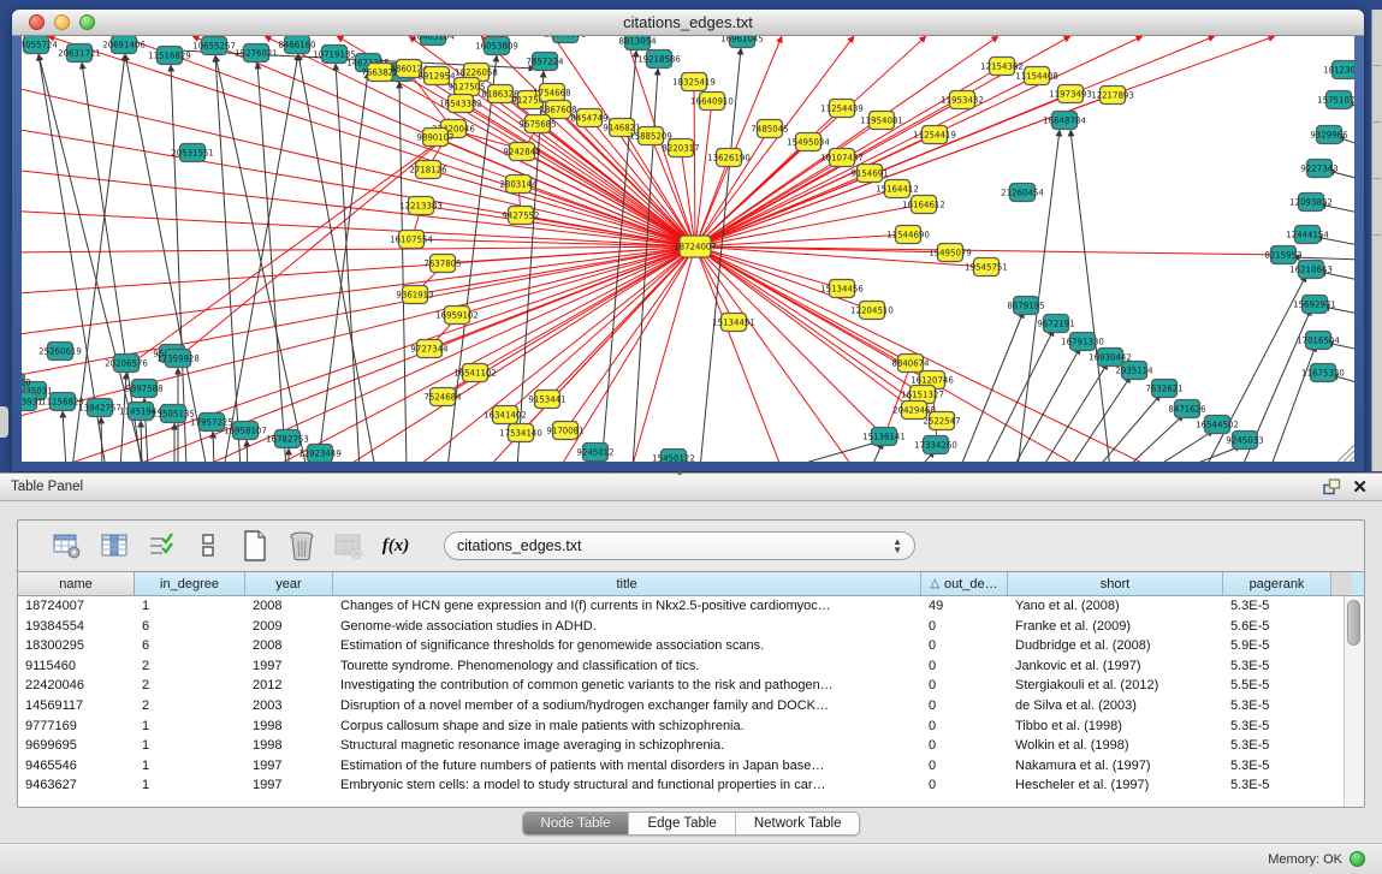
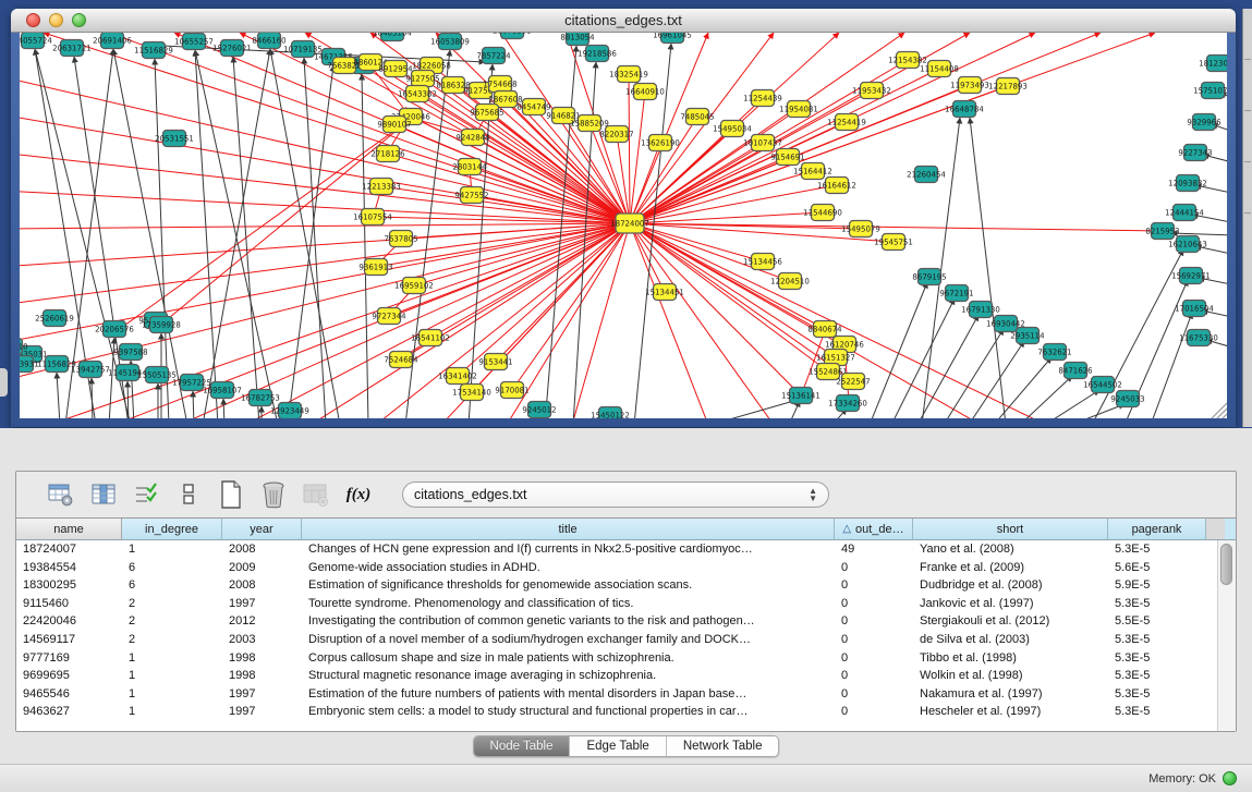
  citations_edges.txt
  4055724
  20631721
  20691406
  11516829
  10655257
  15276021
  8466160
  10719135
  18403104
  16053809
  7857224
  8813054
  19218586
  16961045
  20531551
  766382
  886012
  8912954
  18226058
  9127505
  16543382
  8186328
  91275
  1754668
  2867608
  9675685
  9890107
  9242844
  2718126
  2803144
  12213383
  9427552
  16107554
  7637805
  9361913
  16959102
  9727344
  16541102
  7524684
  16341402
  9153441
  17534140
  9170081
  8454749
  9146821
  15885209
  8220317
  18325419
  16640910
  13626190
  7485045
  15495034
  10107437
  9154691
  15164412
  16164612
  11254439
  11954081
  11254419
  11953432
  12154382
  11154408
  11973493
  12217893
  11544690
  15495079
  19545751
  15134456
  12204510
  15134451
  8840674
  16120746
  16151327
- 20429468
+ 15524861
  2522547
  25260619
  35031
  11156829
  13942757
  11451944
  13505135
  20206576
  17359928
  9397588
  17957225
  16958107
  16782753
  12923449
  9245012
  15450122
  15136141
  17334260
  8679195
  9672191
  16791330
  16930442
  2935114
  7632621
  8471626
  16544502
  9245033
  181230
  1575107
  9329966
  9227343
  12093832
  12444154
  8215953
  16210643
  15692971
  17016504
  11675330
  16648784
  21260454
  18724007
- ▴
- Table Panel
- ✕
  f(x)
  citations_edges.txt
  ▲
  ▼
  name
  in_degree
  year
  title
  △
  out_de…
  short
  pagerank
  18724007
  1
  2008
  Changes of HCN gene expression and I(f) currents in Nkx2.5-positive cardiomyoc…
  49
  Yano et al. (2008)
  5.3E-5
  19384554
  6
  2009
  Genome-wide association studies in ADHD.
  0
  Franke et al. (2009)
  5.6E-5
  18300295
  6
  2008
  Estimation of significance thresholds for genomewide association scans.
  0
  Dudbridge et al. (2008)
  5.9E-5
  9115460
  2
  1997
  Tourette syndrome. Phenomenology and classification of tics.
  0
  Jankovic et al. (1997)
  5.3E-5
  22420046
  2
  2012
  Investigating the contribution of common genetic variants to the risk and pathogen…
  0
  Stergiakouli et al. (2012)
  5.5E-5
  14569117
  2
  2003
  Disruption of a novel member of a sodium/hydrogen exchanger family and DOCK…
  0
  de Silva et al. (2003)
  5.3E-5
  9777169
  1
  1998
  Corpus callosum shape and size in male patients with schizophrenia.
  0
  Tibbo et al. (1998)
  5.3E-5
  9699695
  1
  1998
  Structural magnetic resonance image averaging in schizophrenia.
  0
  Wolkin et al. (1998)
  5.3E-5
  9465546
  1
  1997
  Estimation of the future numbers of patients with mental disorders in Japan base…
  0
  Nakamura et al. (1997)
  5.3E-5
  9463627
  1
  1997
  Embryonic stem cells: a model to study structural and functional properties in car…
  0
  Hescheler et al. (1997)
  5.3E-5
  Node Table
  Edge Table
  Network Table
  Memory: OK
